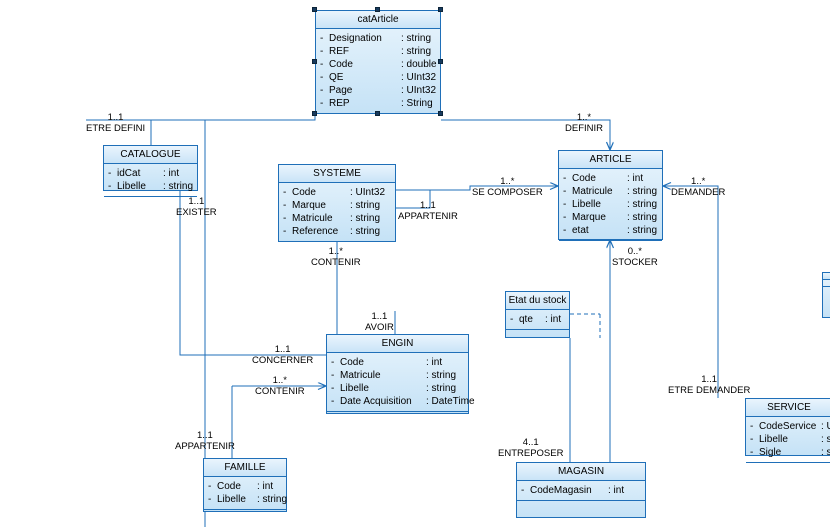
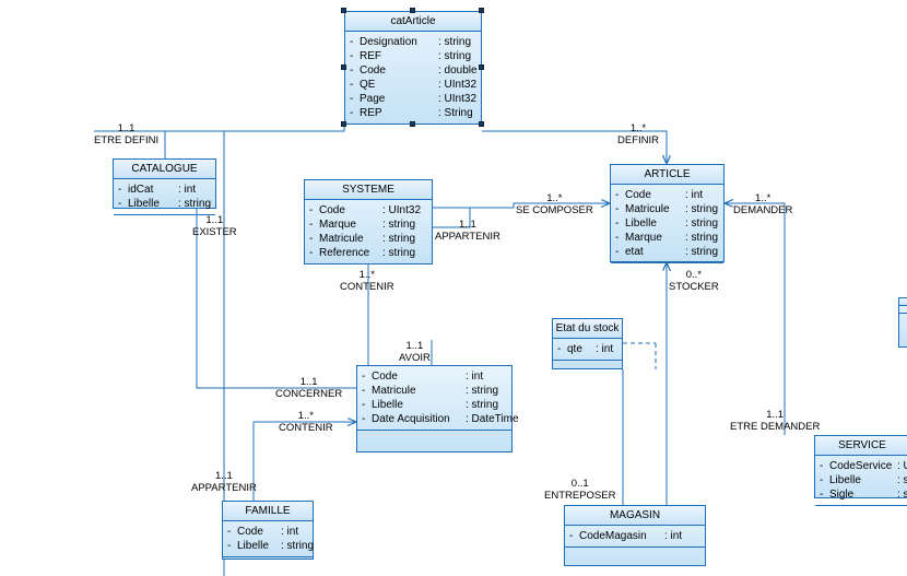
  catArticle
  -
  Designation
  : string
  -
  REF
  : string
  -
  Code
  : double
  -
  QE
  : UInt32
  -
  Page
  : UInt32
  -
  REP
  : String
  CATALOGUE
  -
  idCat
  : int
  -
  Libelle
  : string
  SYSTEME
  -
  Code
  : UInt32
  -
  Marque
  : string
  -
  Matricule
  : string
  -
  Reference
  : string
  ARTICLE
  -
  Code
  : int
  -
  Matricule
  : string
  -
  Libelle
  : string
  -
  Marque
  : string
  -
  etat
  : string
  Etat du stock
  -
  qte
  : int
- ENGIN
  -
  Code
  : int
  -
  Matricule
  : string
  -
  Libelle
  : string
  -
  Date Acquisition
  : DateTime
  SERVICE
  -
  CodeService
  -
  Libelle
  -
  Sigle
  FAMILLE
  -
  Code
  : int
  -
  Libelle
  : string
  MAGASIN
  -
  CodeMagasin
  : int
  1..1
  ETRE DEFINI
  1..*
  DEFINIR
  1..1
  EXISTER
  1..*
  SE COMPOSER
  1..1
  APPARTENIR
  1..*
  DEMANDER
  1..*
  CONTENIR
  0..*
  STOCKER
  1..1
  AVOIR
  1..1
  CONCERNER
  1..*
  CONTENIR
  1..1
  ETRE DEMANDER
  1..1
  APPARTENIR
- 4..1
+ 0..1
  ENTREPOSER
